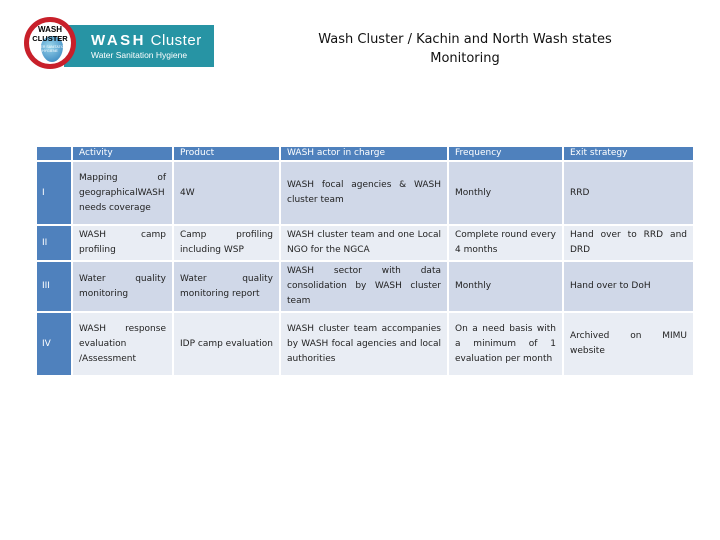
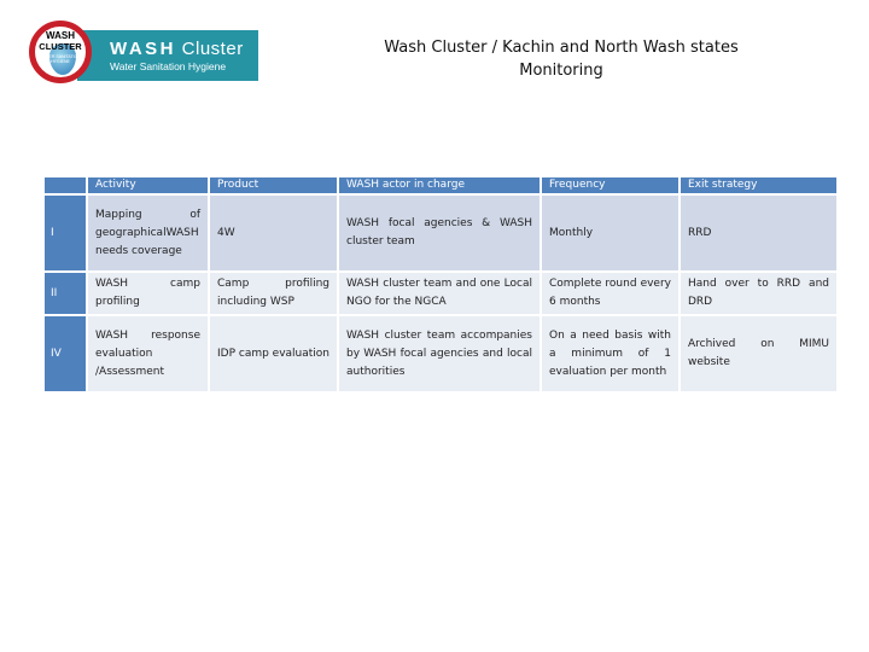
  WASH Cluster
  Water Sanitation Hygiene
  WASH
  CLUSTER
  Wash Cluster / Kachin and North Wash states
  Monitoring
  	Activity	Product	WASH actor in charge	Frequency	Exit strategy
  I	Mapping of geographicalWASH needs coverage	4W	WASH focal agencies & WASH cluster team	Monthly	RRD
- II	WASH camp profiling	Camp profiling including WSP	WASH cluster team and one Local NGO for the NGCA	Complete round every 4 months	Hand over to RRD and DRD
+ II	WASH camp profiling	Camp profiling including WSP	WASH cluster team and one Local NGO for the NGCA	Complete round every 6 months	Hand over to RRD and DRD
- III	Water quality monitoring	Water quality monitoring report	WASH sector with data consolidation by WASH cluster team	Monthly	Hand over to DoH
  IV	WASH response evaluation /Assessment	IDP camp evaluation	WASH cluster team accompanies by WASH focal agencies and local authorities	On a need basis with a minimum of 1 evaluation per month	Archived on MIMU website
